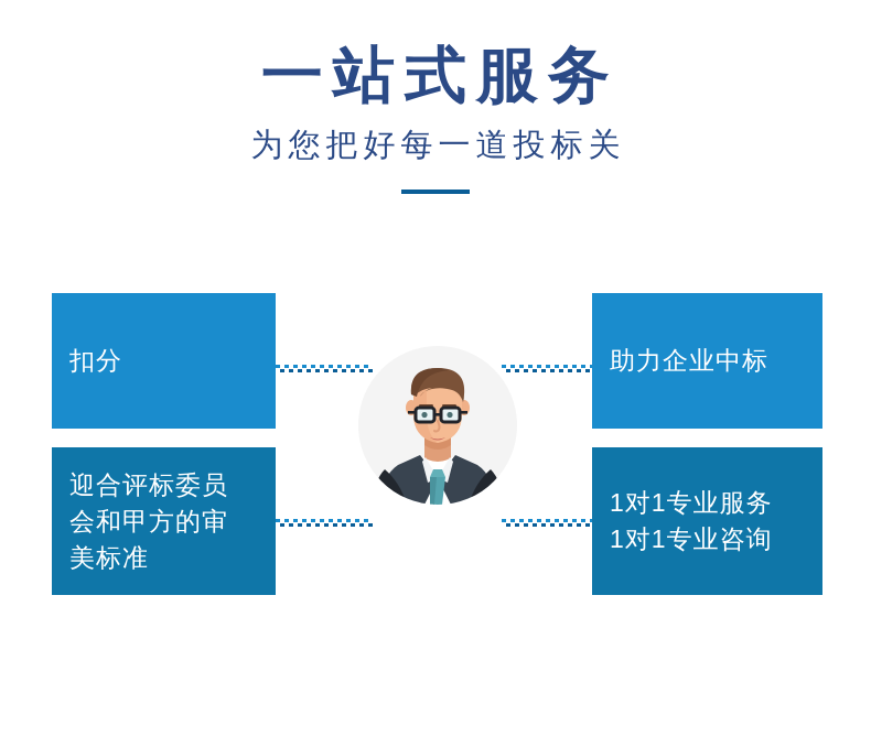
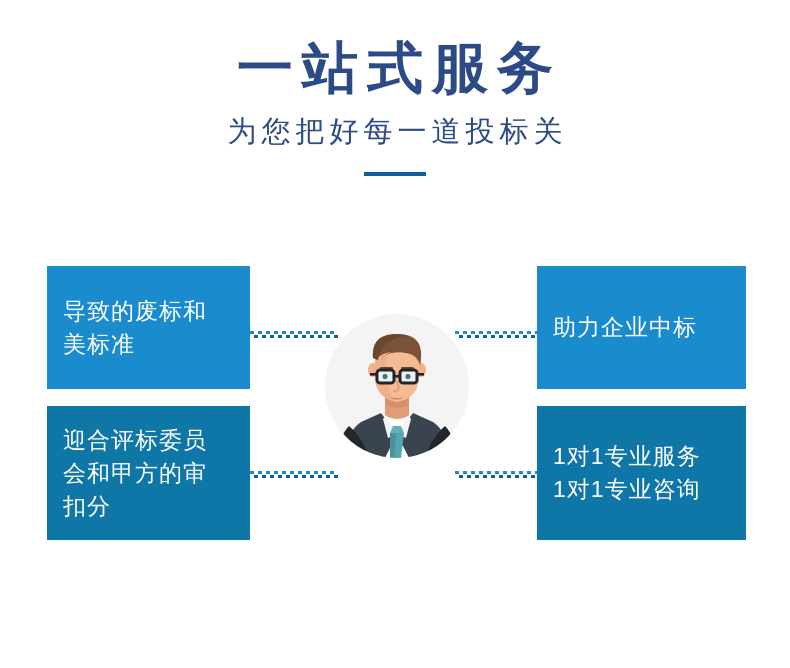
  一站式服务
  为您把好每一道投标关
+ 导致的废标和
- 扣分
+ 美标准
  迎合评标委员
  会和甲方的审
- 美标准
+ 扣分
  助力企业中标
  1对1专业服务
  1对1专业咨询
